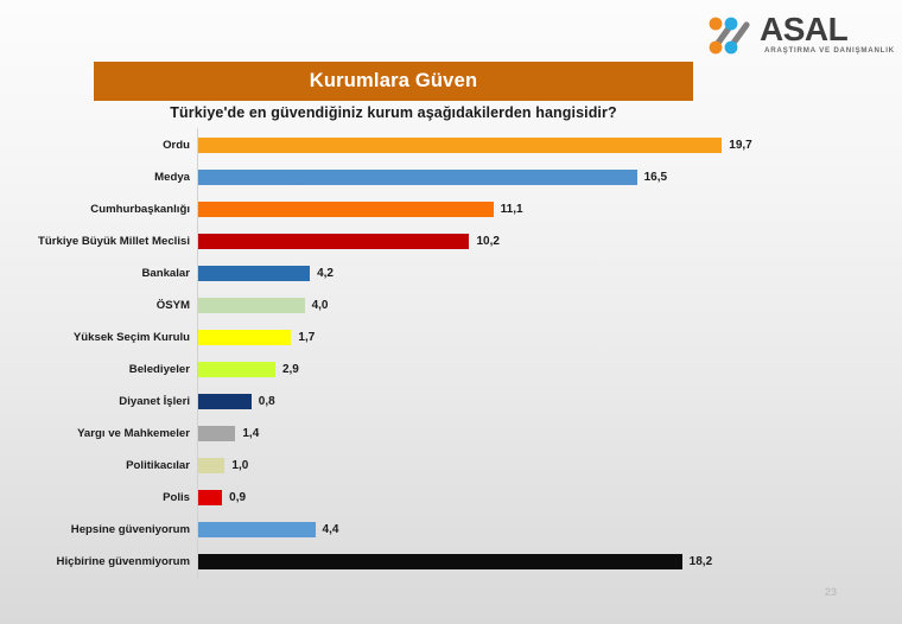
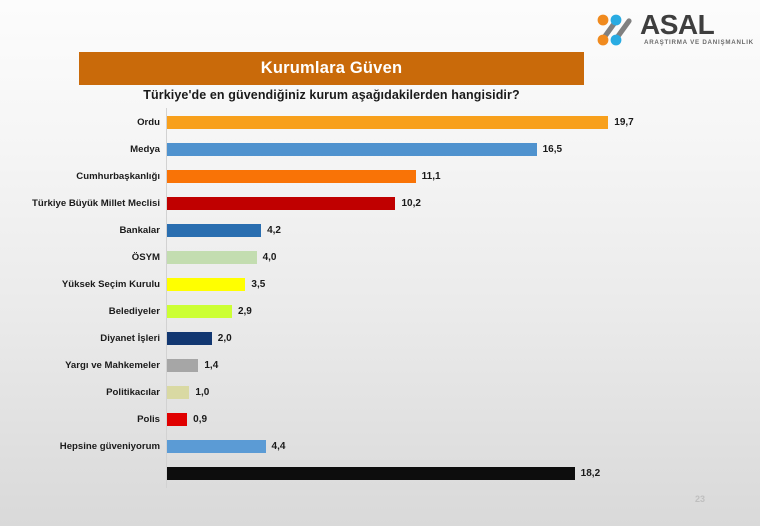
  ASAL
  Kurumlara Güven
  Türkiye'de en güvendiğiniz kurum aşağıdakilerden hangisidir?
  Ordu
  19,7
  Medya
  16,5
  Cumhurbaşkanlığı
  11,1
  Türkiye Büyük Millet Meclisi
  10,2
  Bankalar
  4,2
  ÖSYM
  4,0
  Yüksek Seçim Kurulu
- 1,7
+ 3,5
  Belediyeler
  2,9
  Diyanet İşleri
- 0,8
+ 2,0
  Yargı ve Mahkemeler
  1,4
  Politikacılar
  1,0
  Polis
  0,9
  Hepsine güveniyorum
  4,4
- Hiçbirine güvenmiyorum
  18,2
  23
